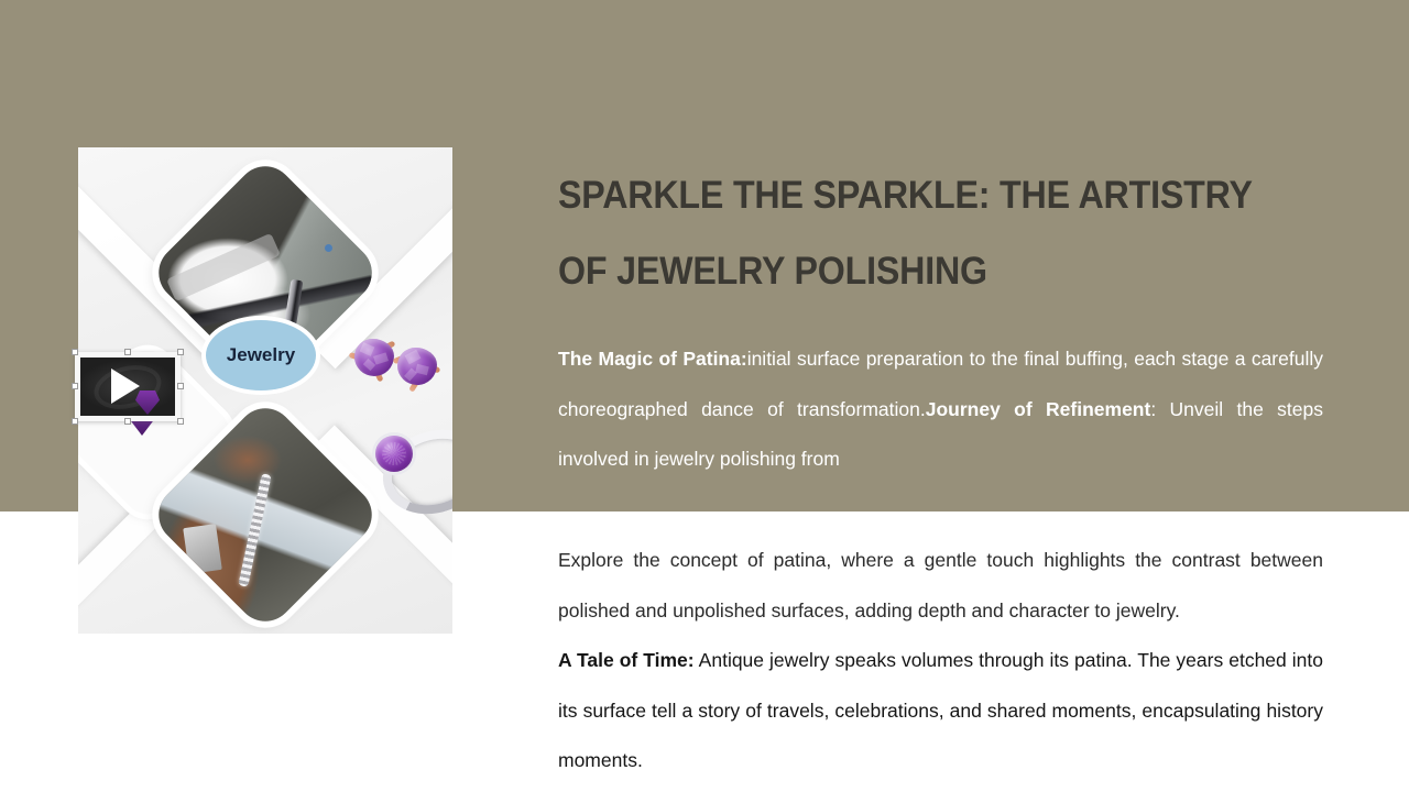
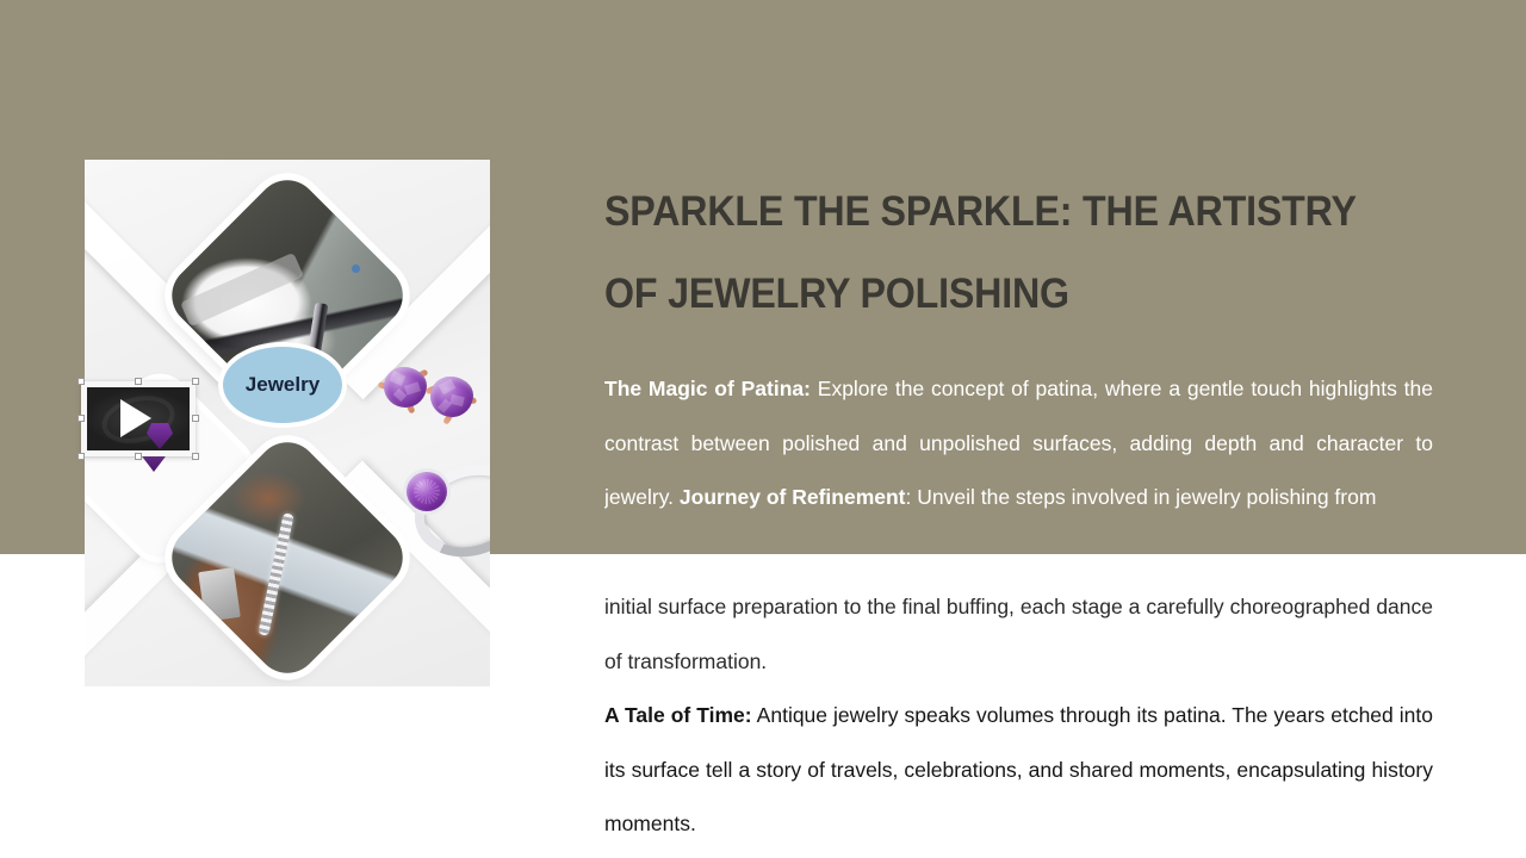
  Jewelry
  SPARKLE THE SPARKLE: THE ARTISTRY OF JEWELRY POLISHING
- Explore the concept of patina, where a gentle touch highlights the contrast between polished and unpolished surfaces, adding depth and character to jewelry.
+ initial surface preparation to the final buffing, each stage a carefully choreographed dance of transformation.
  A Tale of Time: Antique jewelry speaks volumes through its patina. The years etched into its surface tell a story of travels, celebrations, and shared moments, encapsulating history moments.
- The Magic of Patina:initial surface preparation to the final buffing, each stage a carefully choreographed dance of transformation.Journey of Refinement: Unveil the steps involved in jewelry polishing from
+ The Magic of Patina: Explore the concept of patina, where a gentle touch highlights the contrast between polished and unpolished surfaces, adding depth and character to jewelry. Journey of Refinement: Unveil the steps involved in jewelry polishing from
